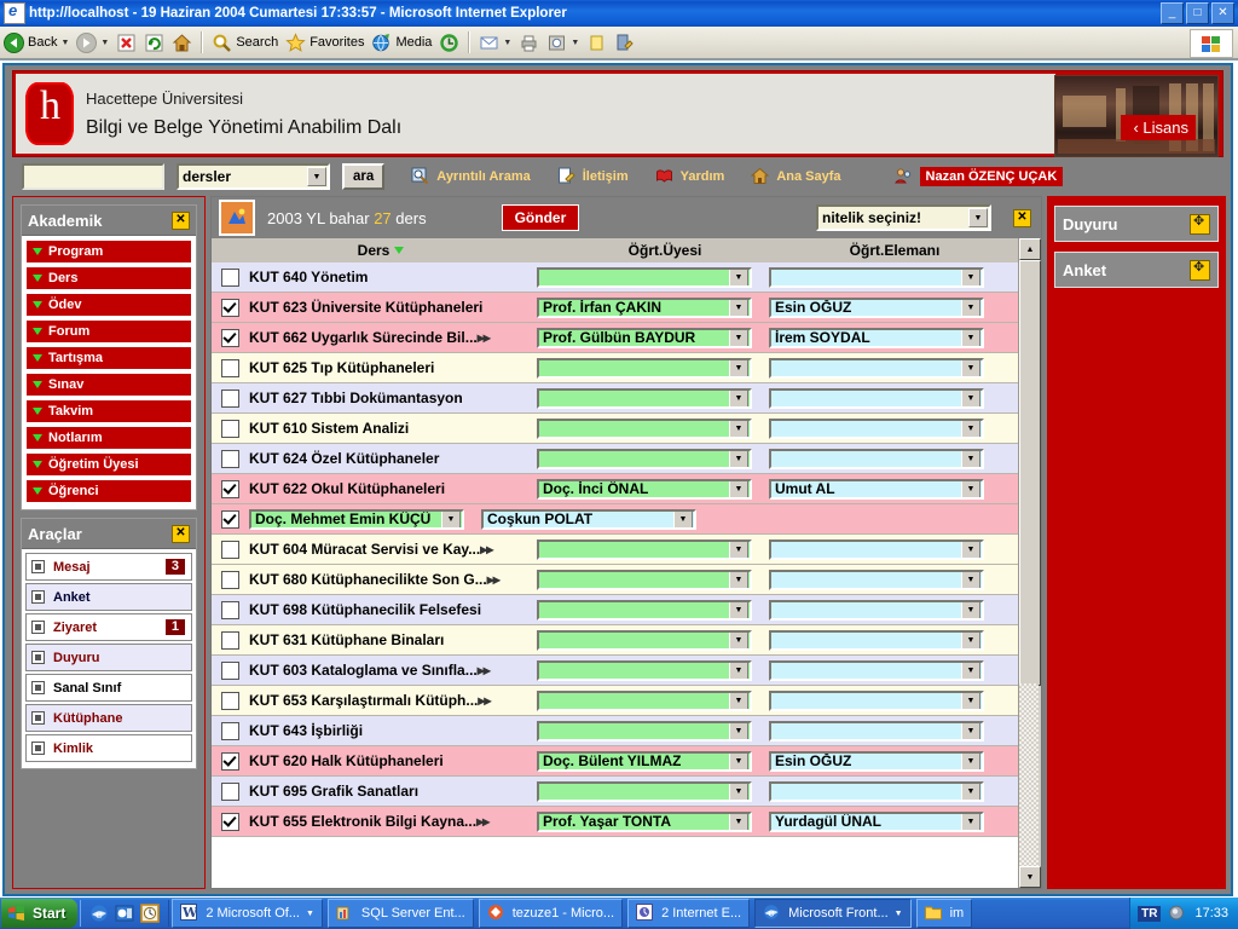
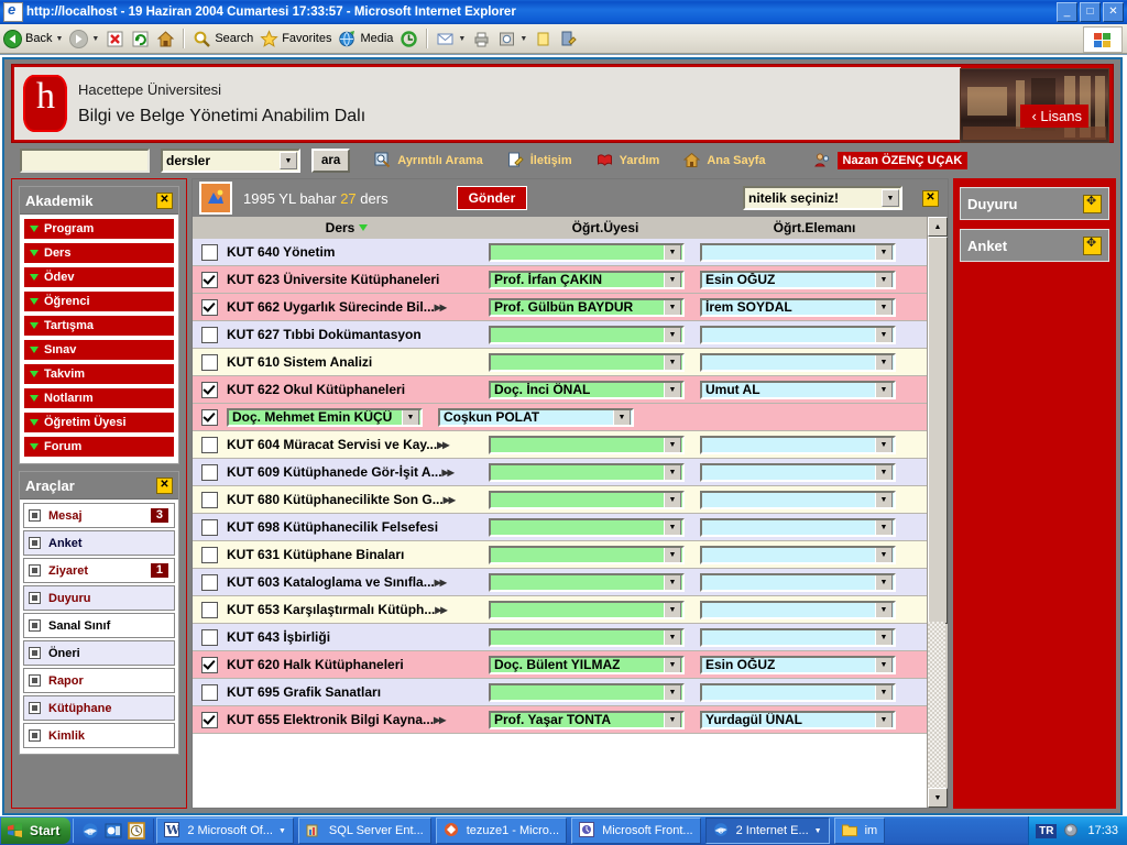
  http://localhost - 19 Haziran 2004 Cumartesi 17:33:57 - Microsoft Internet Explorer
  _
  □
  ✕
  Back
  Search
  Favorites
  Media
  Hacettepe Üniversitesi
  Bilgi ve Belge Yönetimi Anabilim Dalı
  ‹ Lisans
  dersler
  ara
  Ayrıntılı Arama
  İletişim
  Yardım
  Ana Sayfa
  Nazan ÖZENÇ UÇAK
  Akademik
  ✕
  Program
  Ders
  Ödev
- Forum
+ Öğrenci
  Tartışma
  Sınav
  Takvim
  Notlarım
  Öğretim Üyesi
- Öğrenci
+ Forum
  Araçlar
  ✕
  Mesaj
  3
  Anket
  Ziyaret
  1
  Duyuru
  Sanal Sınıf
+ Öneri
+ Rapor
  Kütüphane
  Kimlik
- 2003 YL bahar 27 ders
+ 1995 YL bahar 27 ders
  Gönder
  nitelik seçiniz!
  ✕
  Ders
  Öğrt.Üyesi
  Öğrt.Elemanı
  KUT 640 Yönetim
  KUT 623 Üniversite Kütüphaneleri
  Prof. İrfan ÇAKIN
  Esin OĞUZ
  KUT 662 Uygarlık Sürecinde Bil...▸▸
  Prof. Gülbün BAYDUR
  İrem SOYDAL
- KUT 625 Tıp Kütüphaneleri
  KUT 627 Tıbbi Dokümantasyon
  KUT 610 Sistem Analizi
- KUT 624 Özel Kütüphaneler
  KUT 622 Okul Kütüphaneleri
  Doç. İnci ÖNAL
  Umut AL
  Doç. Mehmet Emin KÜÇÜ
  Coşkun POLAT
  KUT 604 Müracat Servisi ve Kay...▸▸
+ KUT 609 Kütüphanede Gör-İşit A...▸▸
  KUT 680 Kütüphanecilikte Son G...▸▸
  KUT 698 Kütüphanecilik Felsefesi
  KUT 631 Kütüphane Binaları
  KUT 603 Kataloglama ve Sınıfla...▸▸
  KUT 653 Karşılaştırmalı Kütüph...▸▸
  KUT 643 İşbirliği
  KUT 620 Halk Kütüphaneleri
  Doç. Bülent YILMAZ
  Esin OĞUZ
  KUT 695 Grafik Sanatları
  KUT 655 Elektronik Bilgi Kayna...▸▸
  Prof. Yaşar TONTA
  Yurdagül ÜNAL
  Duyuru
  Anket
  Start
  e
  W
  2 Microsoft Of...
  SQL Server Ent...
  tezuze1 - Micro...
- 2 Internet E...
+ Microsoft Front...
  e
- Microsoft Front...
+ 2 Internet E...
  im
  TR
  17:33
